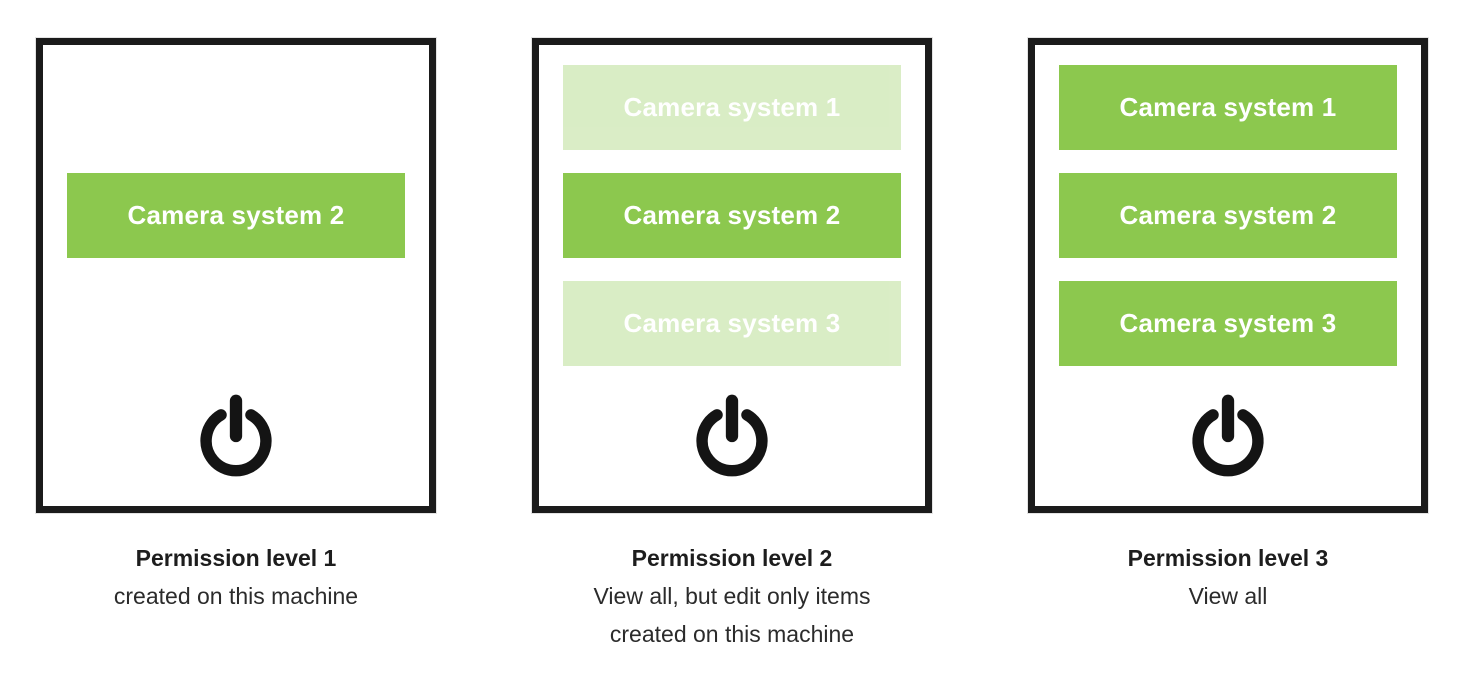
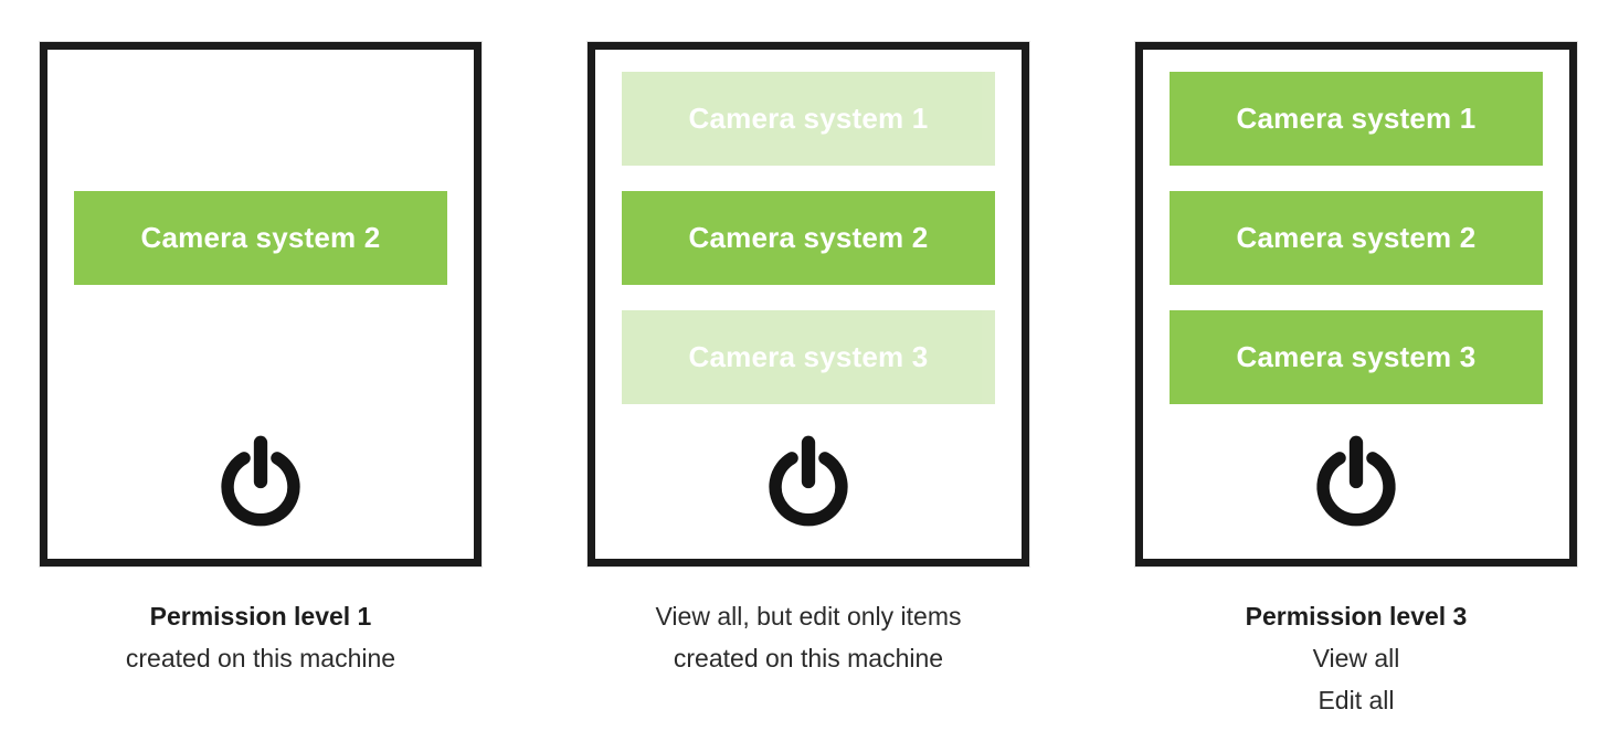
  Camera system 2
  Permission level 1
  created on this machine
  Camera system 1
  Camera system 2
  Camera system 3
- Permission level 2
  View all, but edit only items
  created on this machine
  Camera system 1
  Camera system 2
  Camera system 3
  Permission level 3
  View all
+ Edit all
